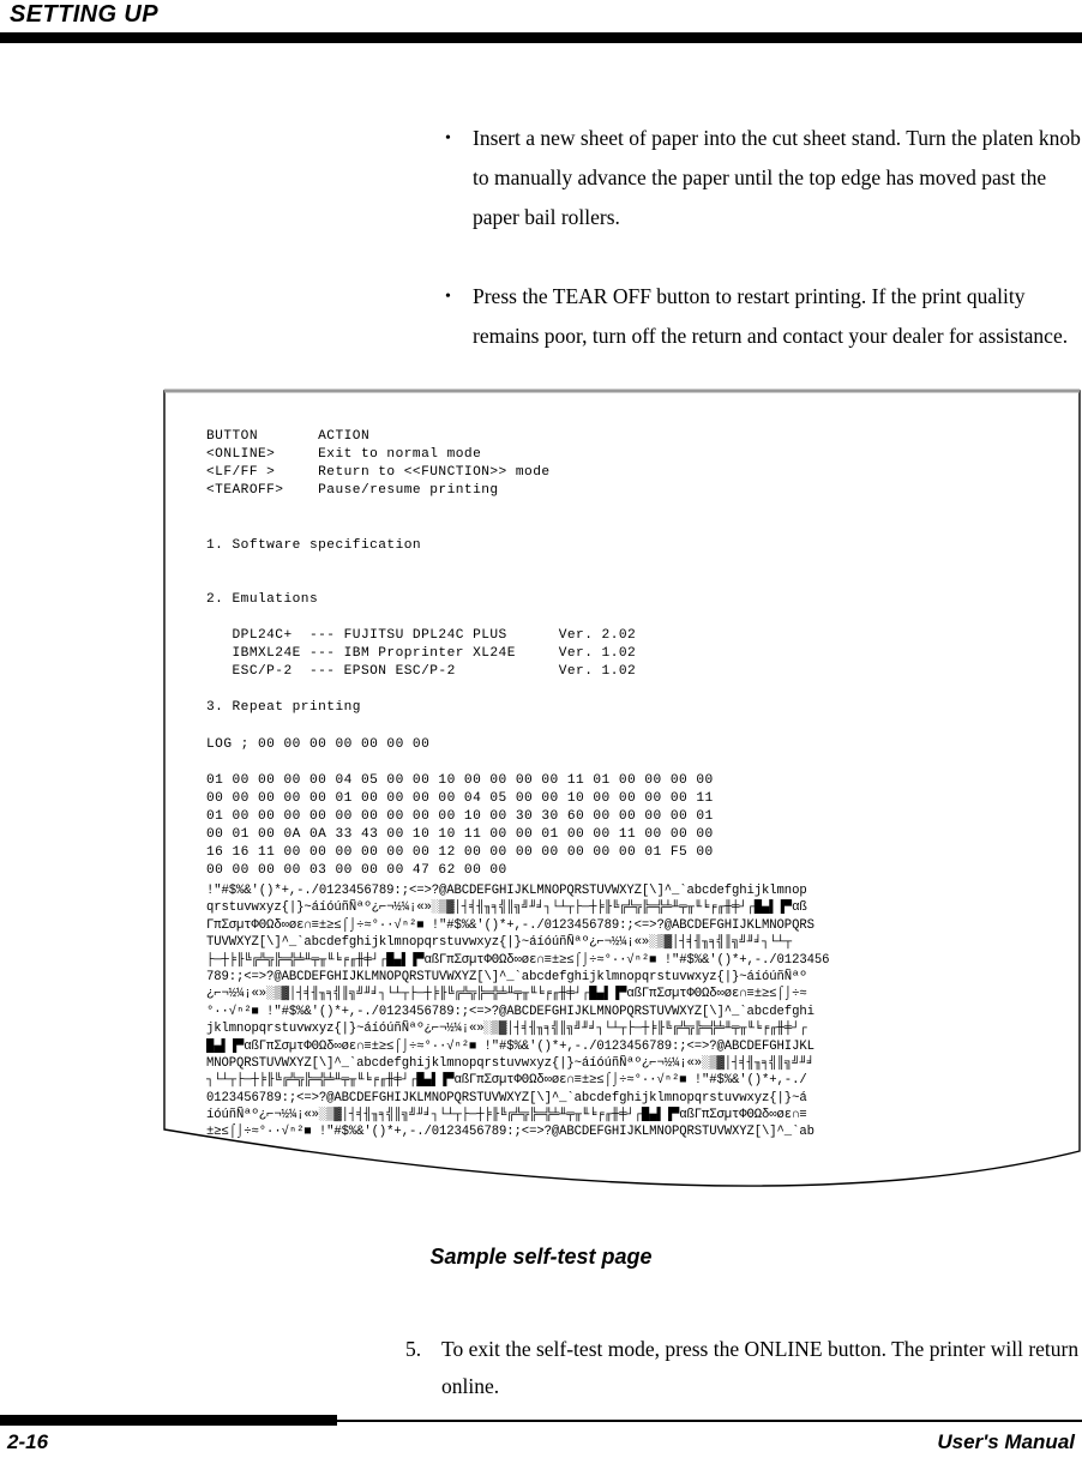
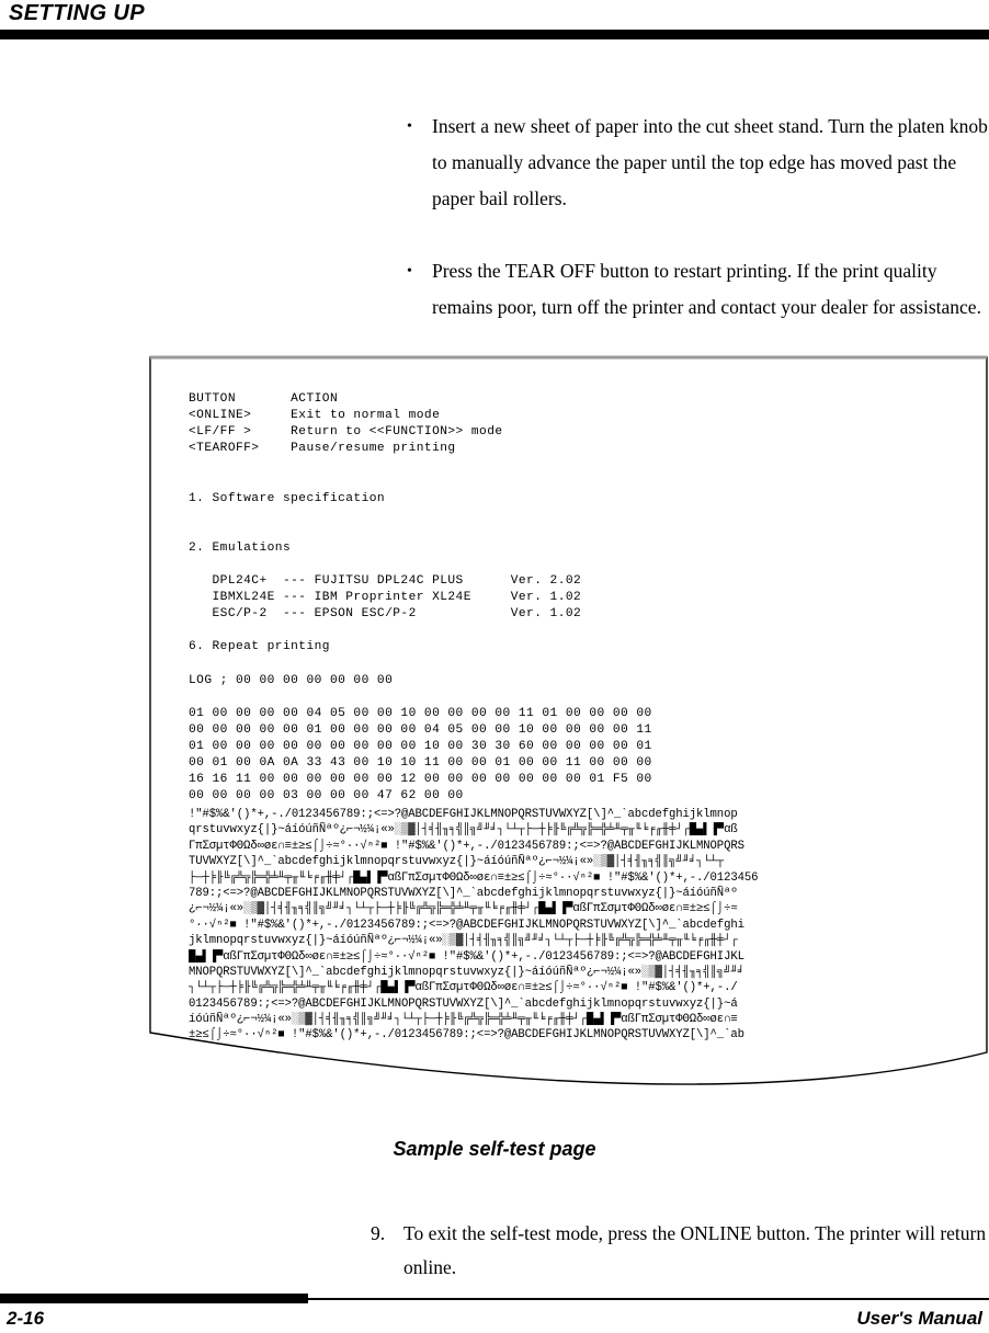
  SETTING UP
  •
  Insert a new sheet of paper into the cut sheet stand. Turn the platen knob to manually advance the paper until the top edge has moved past the paper bail rollers.
  •
- Press the TEAR OFF button to restart printing. If the print quality remains poor, turn off the return and contact your dealer for assistance.
+ Press the TEAR OFF button to restart printing. If the print quality remains poor, turn off the printer and contact your dealer for assistance.
  BUTTON ACTION
  <ONLINE> Exit to normal mode
  <LF/FF > Return to <<FUNCTION>> mode
  <TEAROFF> Pause/resume printing
  1. Software specification
  2. Emulations
  DPL24C+ --- FUJITSU DPL24C PLUS Ver. 2.02
  IBMXL24E --- IBM Proprinter XL24E Ver. 1.02
  ESC/P-2 --- EPSON ESC/P-2 Ver. 1.02
- 3. Repeat printing
+ 6. Repeat printing
  LOG ; 00 00 00 00 00 00 00
  01 00 00 00 00 04 05 00 00 10 00 00 00 00 11 01 00 00 00 00
  00 00 00 00 00 01 00 00 00 00 04 05 00 00 10 00 00 00 00 11
  01 00 00 00 00 00 00 00 00 00 10 00 30 30 60 00 00 00 00 01
  00 01 00 0A 0A 33 43 00 10 10 11 00 00 01 00 00 11 00 00 00
  16 16 11 00 00 00 00 00 00 12 00 00 00 00 00 00 00 01 F5 00
  00 00 00 00 03 00 00 00 47 62 00 00
  !"#$%&'()*+,-./0123456789:;<=>?@ABCDEFGHIJKLMNOPQRSTUVWXYZ[\]^_`abcdefghijklmnop
  qrstuvwxyz{|}~áíóúñÑªº¿⌐¬½¼¡«»░▒▓│┤╡╢╖╕╣║╗╝╜╛┐└┴┬├─┼╞╟╚╔╩╦╠═╬╧╨╤╥╙╘╒╓╫╪┘┌█▄▌▐▀αß
  ΓπΣσµτΦΘΩδ∞øε∩≡±≥≤⌠⌡÷≈°∙·√ⁿ²■ !"#$%&'()*+,-./0123456789:;<=>?@ABCDEFGHIJKLMNOPQRS
  TUVWXYZ[\]^_`abcdefghijklmnopqrstuvwxyz{|}~áíóúñÑªº¿⌐¬½¼¡«»░▒▓│┤╡╢╖╕╣║╗╝╜╛┐└┴┬
  ├─┼╞╟╚╔╩╦╠═╬╧╨╤╥╙╘╒╓╫╪┘┌█▄▌▐▀αßΓπΣσµτΦΘΩδ∞øε∩≡±≥≤⌠⌡÷≈°∙·√ⁿ²■ !"#$%&'()*+,-./0123456
  789:;<=>?@ABCDEFGHIJKLMNOPQRSTUVWXYZ[\]^_`abcdefghijklmnopqrstuvwxyz{|}~áíóúñÑªº
  ¿⌐¬½¼¡«»░▒▓│┤╡╢╖╕╣║╗╝╜╛┐└┴┬├─┼╞╟╚╔╩╦╠═╬╧╨╤╥╙╘╒╓╫╪┘┌█▄▌▐▀αßΓπΣσµτΦΘΩδ∞øε∩≡±≥≤⌠⌡÷≈
  °∙·√ⁿ²■ !"#$%&'()*+,-./0123456789:;<=>?@ABCDEFGHIJKLMNOPQRSTUVWXYZ[\]^_`abcdefghi
  jklmnopqrstuvwxyz{|}~áíóúñÑªº¿⌐¬½¼¡«»░▒▓│┤╡╢╖╕╣║╗╝╜╛┐└┴┬├─┼╞╟╚╔╩╦╠═╬╧╨╤╥╙╘╒╓╫╪┘┌
  █▄▌▐▀αßΓπΣσµτΦΘΩδ∞øε∩≡±≥≤⌠⌡÷≈°∙·√ⁿ²■ !"#$%&'()*+,-./0123456789:;<=>?@ABCDEFGHIJKL
  MNOPQRSTUVWXYZ[\]^_`abcdefghijklmnopqrstuvwxyz{|}~áíóúñÑªº¿⌐¬½¼¡«»░▒▓│┤╡╢╖╕╣║╗╝╜╛
  ┐└┴┬├─┼╞╟╚╔╩╦╠═╬╧╨╤╥╙╘╒╓╫╪┘┌█▄▌▐▀αßΓπΣσµτΦΘΩδ∞øε∩≡±≥≤⌠⌡÷≈°∙·√ⁿ²■ !"#$%&'()*+,-./
  0123456789:;<=>?@ABCDEFGHIJKLMNOPQRSTUVWXYZ[\]^_`abcdefghijklmnopqrstuvwxyz{|}~á
  íóúñÑªº¿⌐¬½¼¡«»░▒▓│┤╡╢╖╕╣║╗╝╜╛┐└┴┬├─┼╞╟╚╔╩╦╠═╬╧╨╤╥╙╘╒╓╫╪┘┌█▄▌▐▀αßΓπΣσµτΦΘΩδ∞øε∩≡
  ±≥≤⌠⌡÷≈°∙·√ⁿ²■ !"#$%&'()*+,-./0123456789:;<=>?@ABCDEFGHIJKLMNOPQRSTUVWXYZ[\]^_`ab
  Sample self-test page
- 5.
+ 9.
  To exit the self-test mode, press the ONLINE button. The printer will return online.
  2-16
  User's Manual
